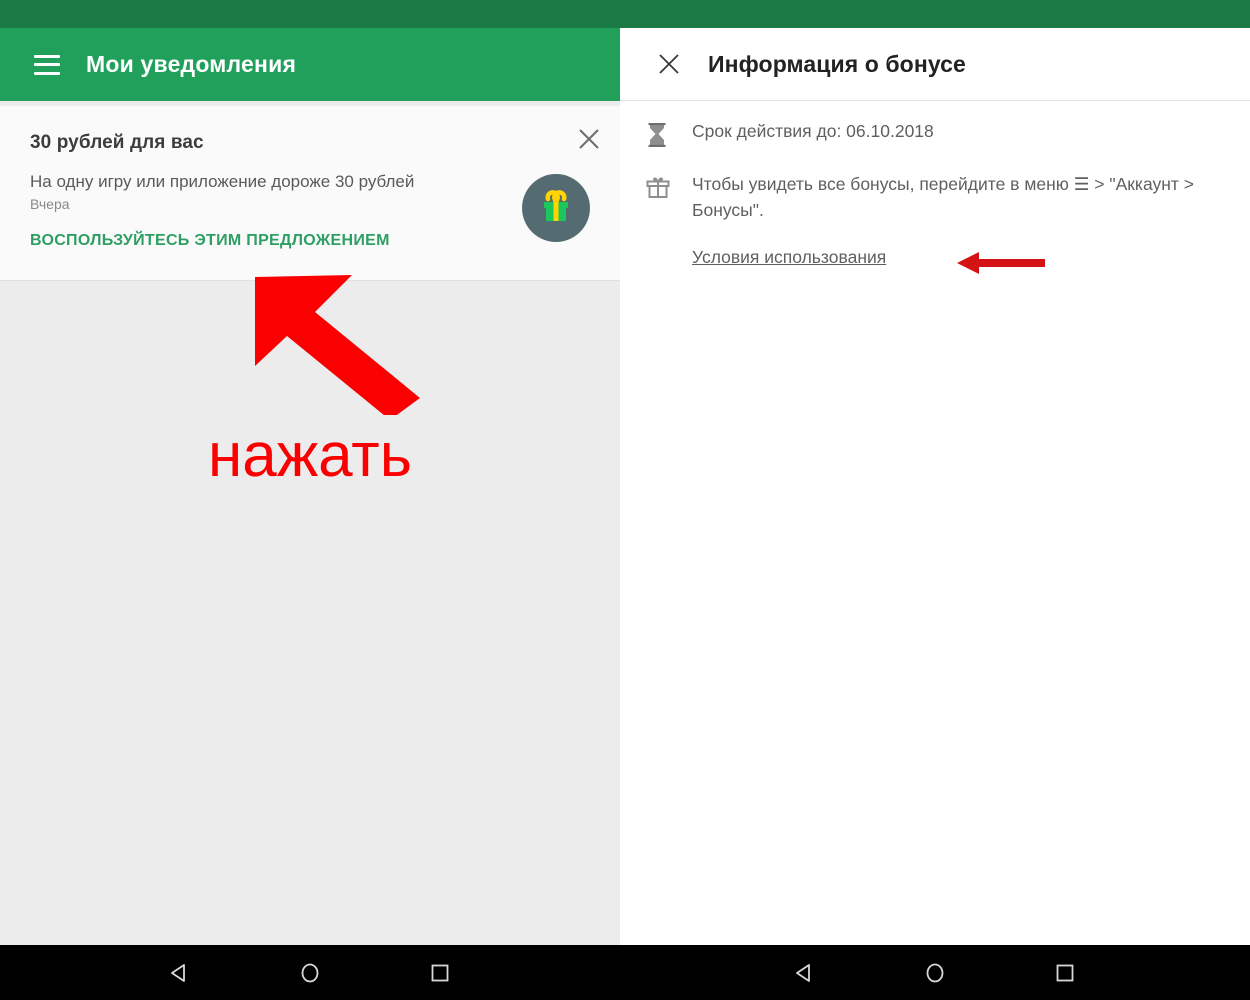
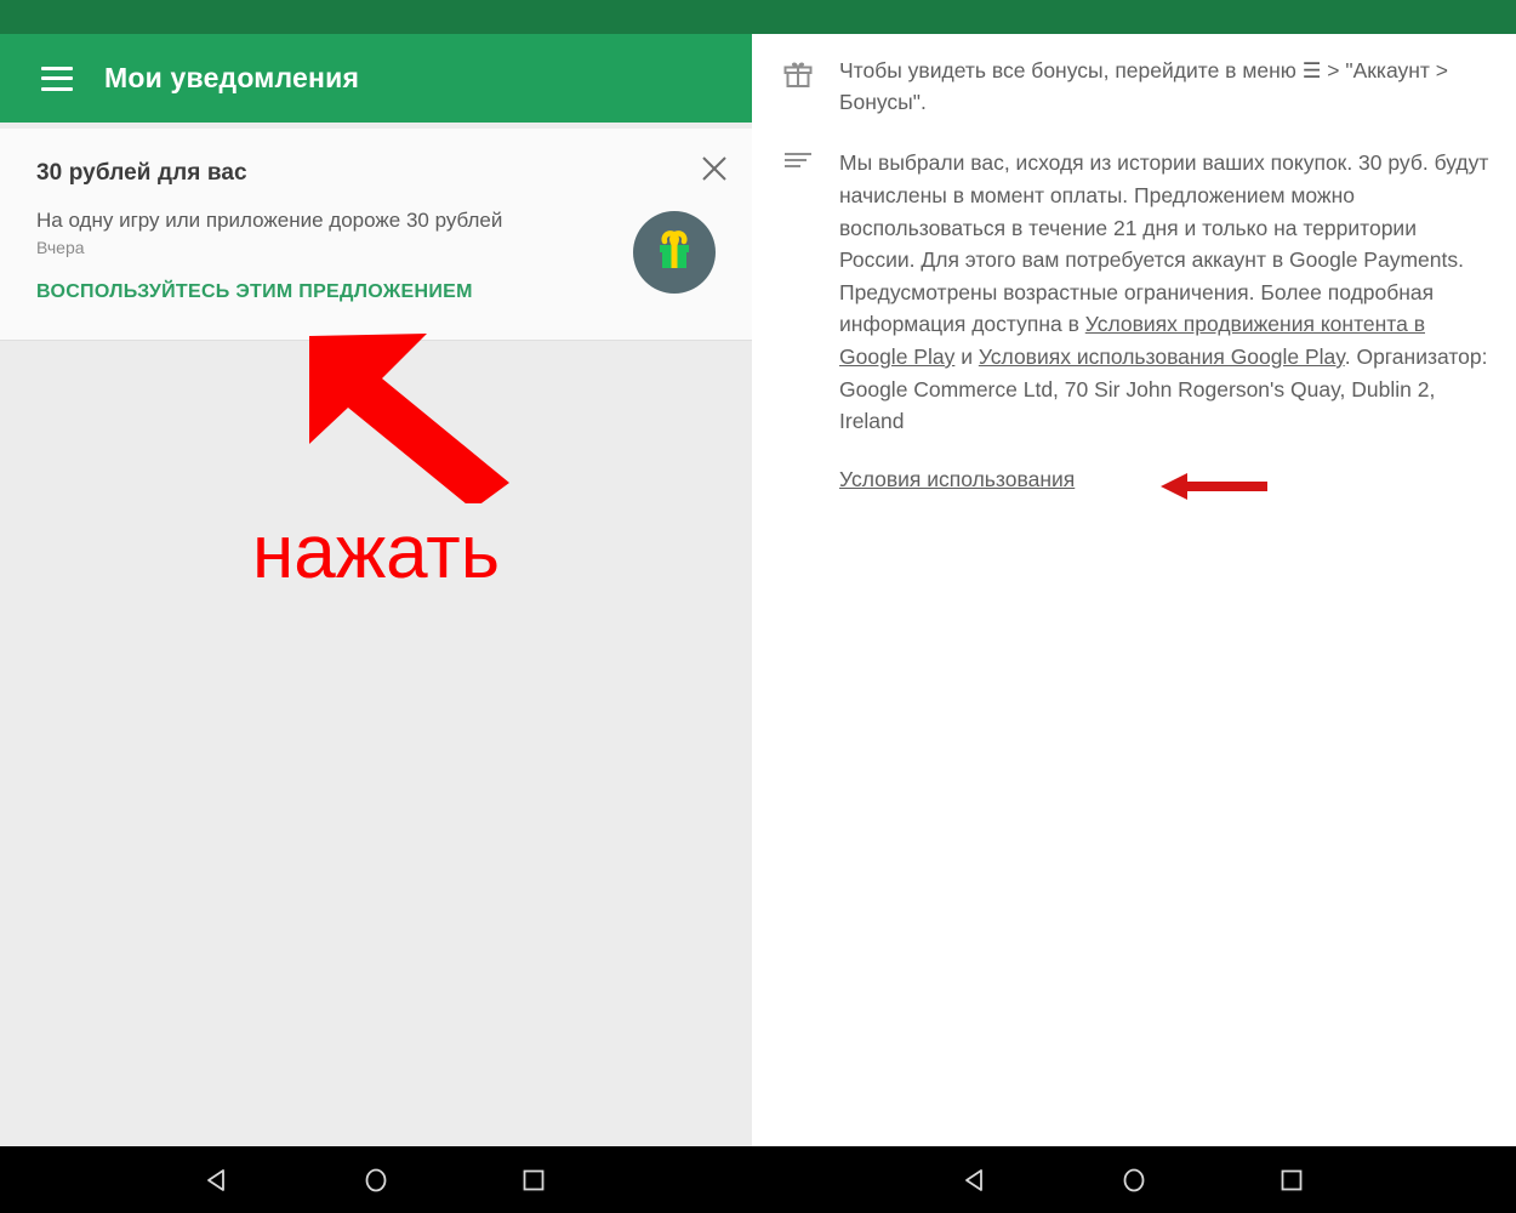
  Мои уведомления
  30 рублей для вас
  На одну игру или приложение дороже 30 рублей
  Вчера
  ВОСПОЛЬЗУЙТЕСЬ ЭТИМ ПРЕДЛОЖЕНИЕМ
  нажать
- Информация о бонусе
- Срок действия до: 06.10.2018
  Чтобы увидеть все бонусы, перейдите в меню ☰ > "Аккаунт > Бонусы".
+ Мы выбрали вас, исходя из истории ваших покупок. 30 руб. будут начислены в момент оплаты. Предложением можно воспользоваться в течение 21 дня и только на территории России. Для этого вам потребуется аккаунт в Google Payments. Предусмотрены возрастные ограничения. Более подробная информация доступна в Условиях продвижения контента в Google Play и Условиях использования Google Play. Организатор: Google Commerce Ltd, 70 Sir John Rogerson's Quay, Dublin 2, Ireland
  Условия использования
